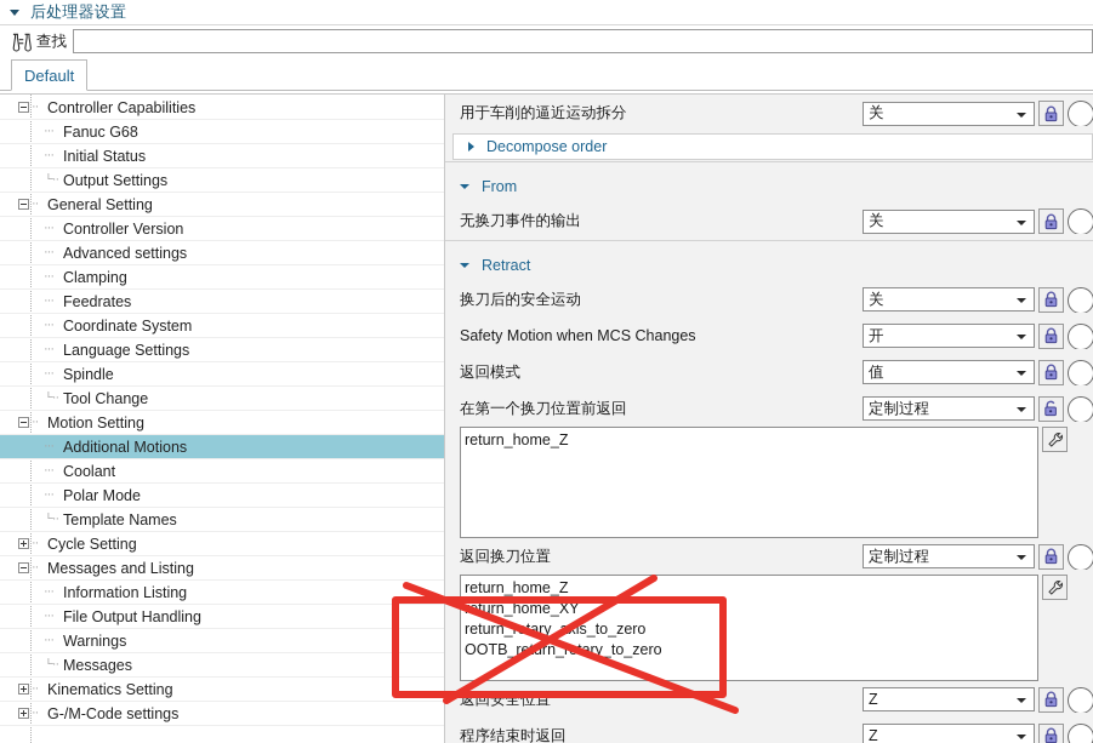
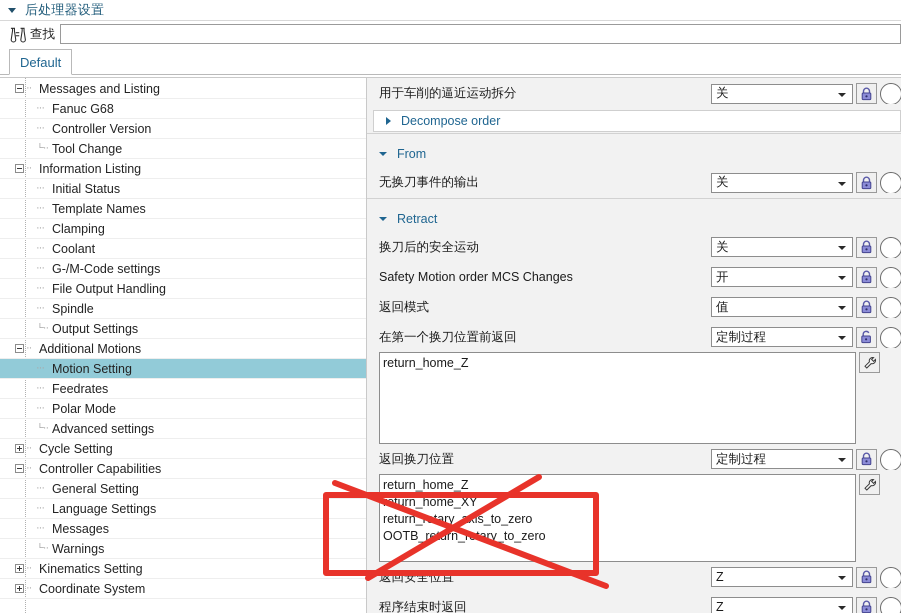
  后处理器设置
  查找
  Default
  ··
- Controller Capabilities
+ Messages and Listing
  ···
  Fanuc G68
  ···
- Initial Status
+ Controller Version
  └··
- Output Settings
+ Tool Change
  ··
- General Setting
+ Information Listing
  ···
- Controller Version
+ Initial Status
  ···
- Advanced settings
+ Template Names
  ···
  Clamping
  ···
- Feedrates
+ Coolant
  ···
- Coordinate System
+ G-/M-Code settings
  ···
- Language Settings
+ File Output Handling
  ···
  Spindle
  └··
- Tool Change
+ Output Settings
  ··
- Motion Setting
+ Additional Motions
  ···
- Additional Motions
+ Motion Setting
  ···
- Coolant
+ Feedrates
  ···
  Polar Mode
  └··
- Template Names
+ Advanced settings
  ··
  Cycle Setting
  ··
- Messages and Listing
+ Controller Capabilities
  ···
- Information Listing
+ General Setting
  ···
- File Output Handling
+ Language Settings
  ···
- Warnings
+ Messages
  └··
- Messages
+ Warnings
  ··
  Kinematics Setting
  ··
- G-/M-Code settings
+ Coordinate System
  用于车削的逼近运动拆分
  关
  Decompose order
  From
  无换刀事件的输出
  关
  Retract
  换刀后的安全运动
  关
- Safety Motion when MCS Changes
+ Safety Motion order MCS Changes
  开
  返回模式
  值
  在第一个换刀位置前返回
  定制过程
  return_home_Z
  返回换刀位置
  定制过程
  return_home_Z
  turn_home_XY
  return_ary_is_to_zero
  OOTB_rern_ary_to_zero
  返回安全位置
  Z
  程序结束时返回
  Z
